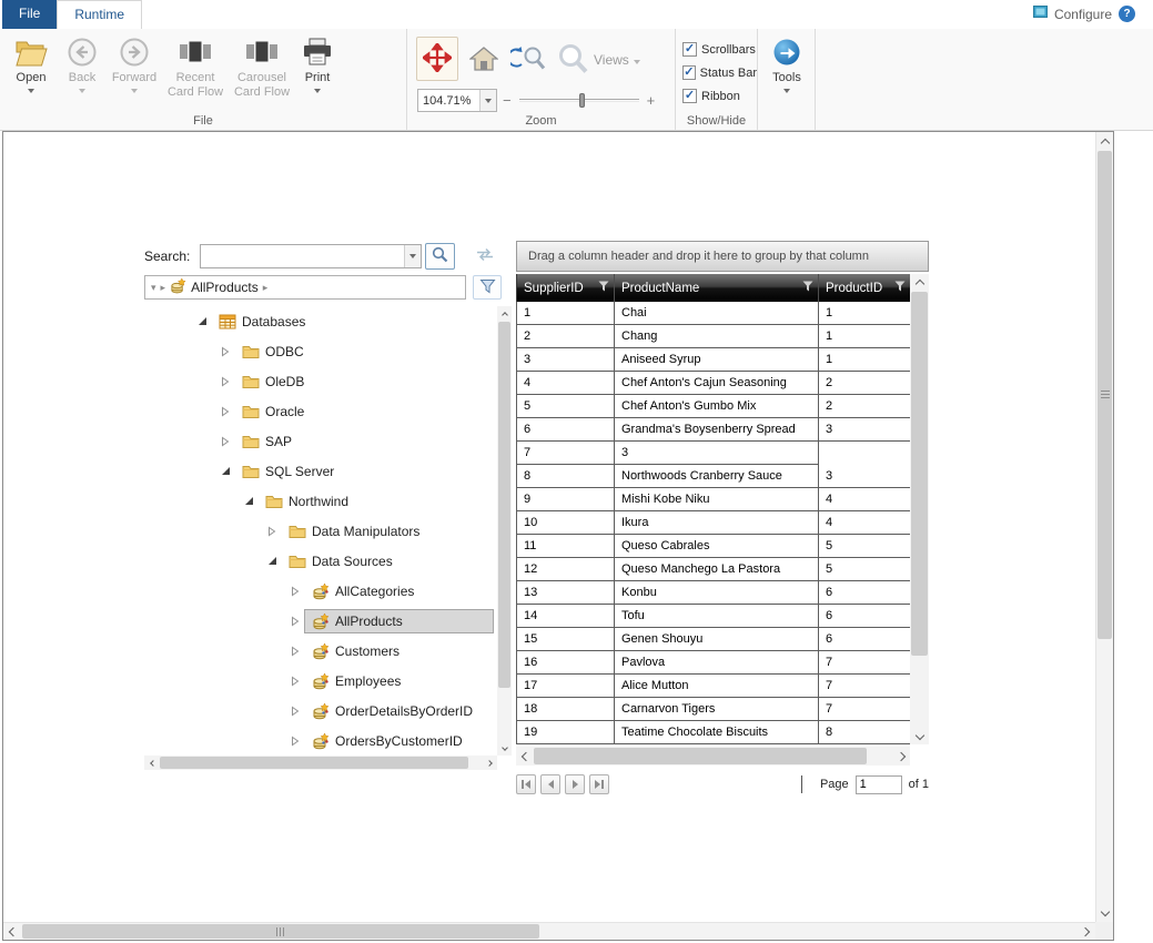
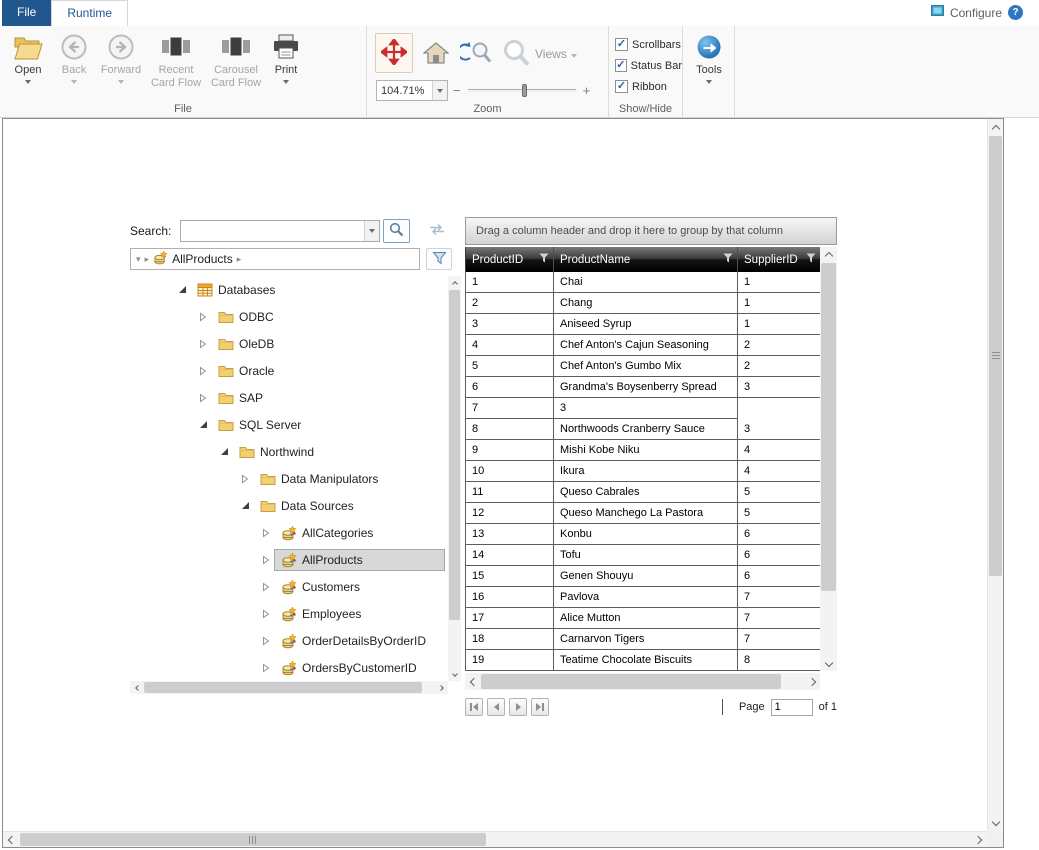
  File
  Runtime
  Configure
  ?
  Open
  Back
  Forward
  Recent Card Flow
  Carousel Card Flow
  Print
  File
  Views
  104.71%
  −
  +
  Zoom
  ✓
  Scrollbars
  ✓
  Status Bar
  ✓
  Ribbon
  Show/Hide
  Tools
  Search:
  ▾
  ▸
  AllProducts
  ▸
  Databases
  ODBC
  OleDB
  Oracle
  SAP
  SQL Server
  Northwind
  Data Manipulators
  Data Sources
  AllCategories
  AllProducts
  Customers
  Employees
  OrderDetailsByOrderID
  OrdersByCustomerID
  Drag a column header and drop it here to group by that column
- SupplierID
+ ProductID
  ProductName
- ProductID
+ SupplierID
  1
  Chai
  1
  2
  Chang
  1
  3
  Aniseed Syrup
  1
  4
  Chef Anton's Cajun Seasoning
  2
  5
  Chef Anton's Gumbo Mix
  2
  6
  Grandma's Boysenberry Spread
  3
  7
  3
  8
  Northwoods Cranberry Sauce
  3
  9
  Mishi Kobe Niku
  4
  10
  Ikura
  4
  11
  Queso Cabrales
  5
  12
  Queso Manchego La Pastora
  5
  13
  Konbu
  6
  14
  Tofu
  6
  15
  Genen Shouyu
  6
  16
  Pavlova
  7
  17
  Alice Mutton
  7
  18
  Carnarvon Tigers
  7
  19
  Teatime Chocolate Biscuits
  8
  Page
  1
  of 1
